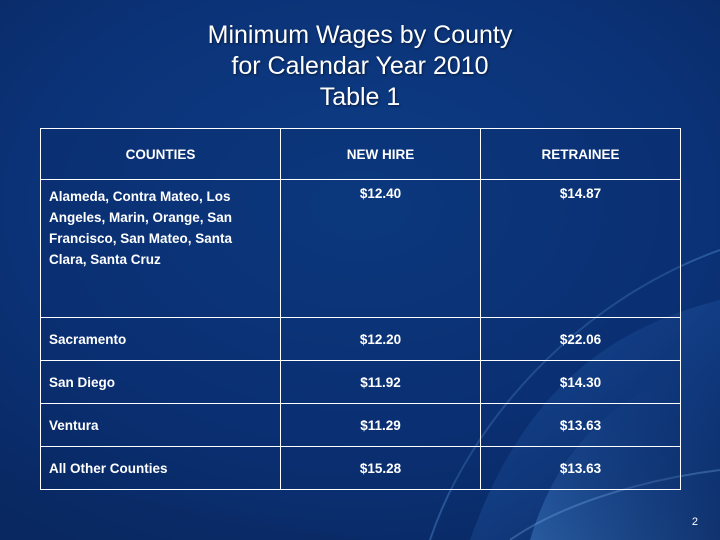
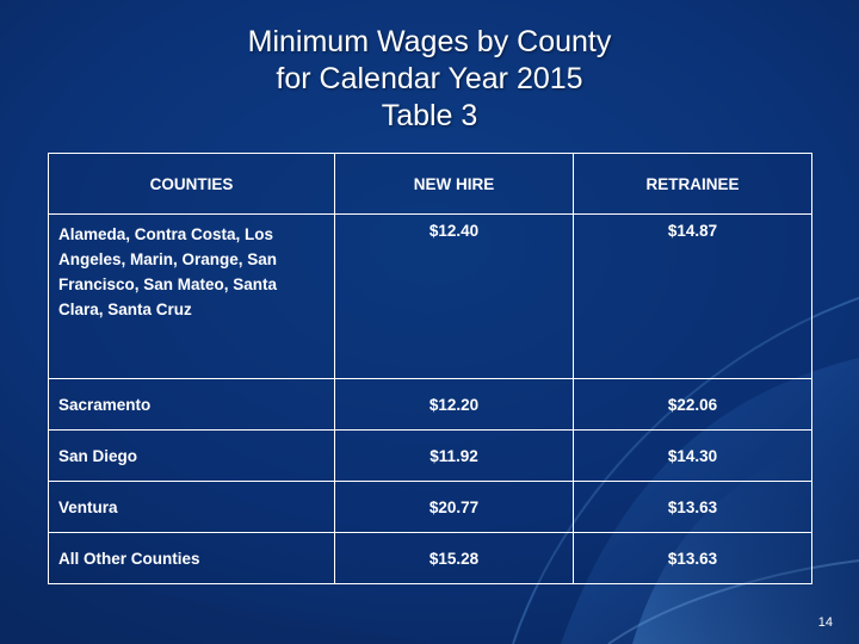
  Minimum Wages by County
- for Calendar Year 2010
+ for Calendar Year 2015
- Table 1
+ Table 3
  COUNTIES	NEW HIRE	RETRAINEE
- Alameda, Contra Mateo, Los Angeles, Marin, Orange, San Francisco, San Mateo, Santa Clara, Santa Cruz	$12.40	$14.87
+ Alameda, Contra Costa, Los Angeles, Marin, Orange, San Francisco, San Mateo, Santa Clara, Santa Cruz	$12.40	$14.87
  Sacramento	$12.20	$22.06
  San Diego	$11.92	$14.30
- Ventura	$11.29	$13.63
+ Ventura	$20.77	$13.63
  All Other Counties	$15.28	$13.63
- 2
+ 14
